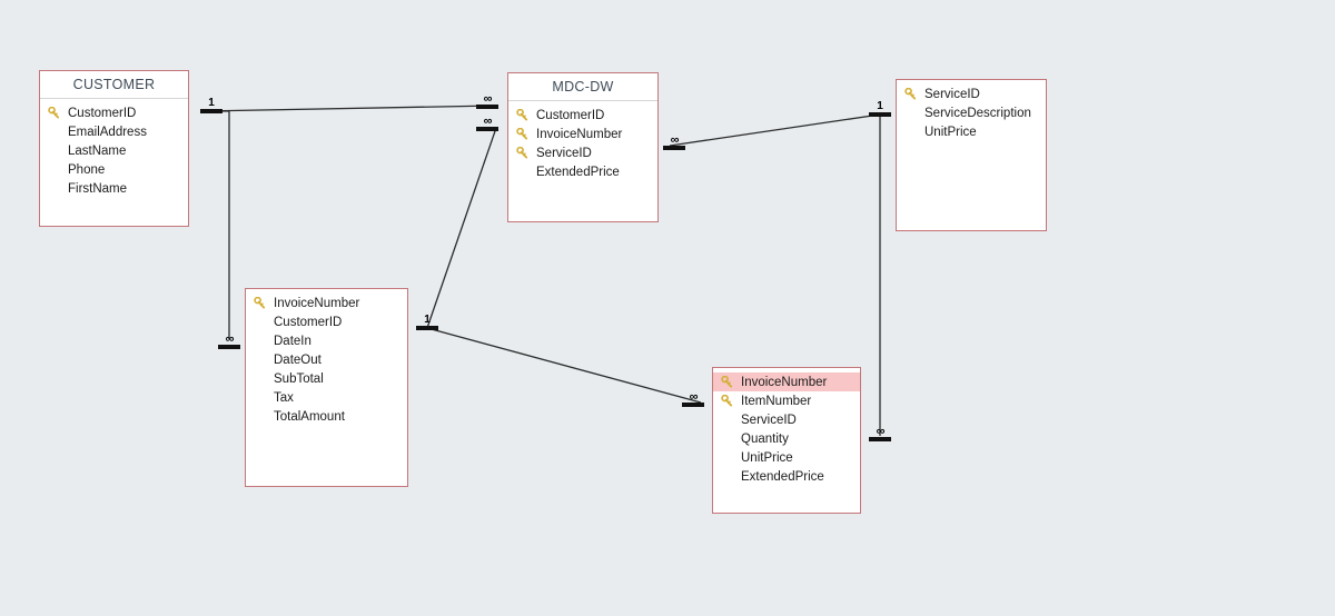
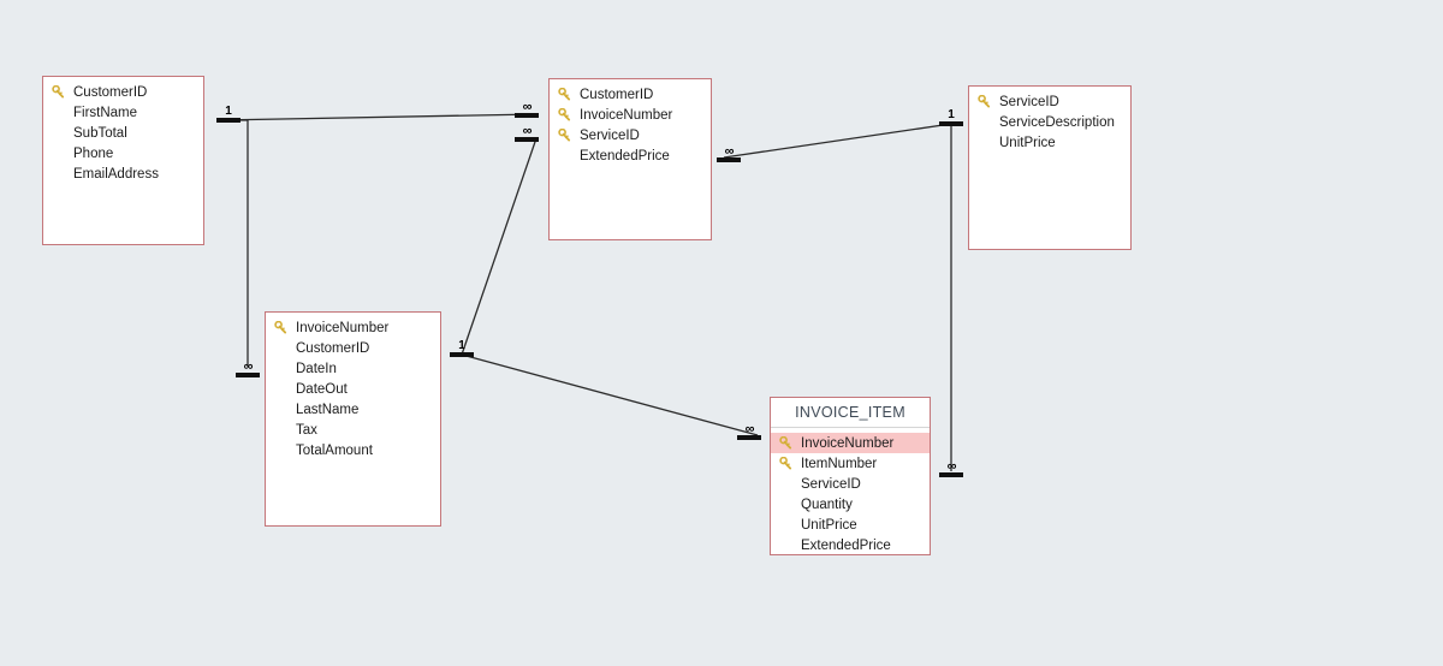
- CUSTOMER
  CustomerID
- EmailAddress
+ FirstName
- LastName
+ SubTotal
  Phone
- FirstName
+ EmailAddress
- MDC-DW
  CustomerID
  InvoiceNumber
  ServiceID
  ExtendedPrice
  ServiceID
  ServiceDescription
  UnitPrice
  InvoiceNumber
  CustomerID
  DateIn
  DateOut
- SubTotal
+ LastName
  Tax
  TotalAmount
+ INVOICE_ITEM
  InvoiceNumber
  ItemNumber
  ServiceID
  Quantity
  UnitPrice
  ExtendedPrice
  1
  ∞
  ∞
  ∞
  1
  ∞
  1
  ∞
  ∞
